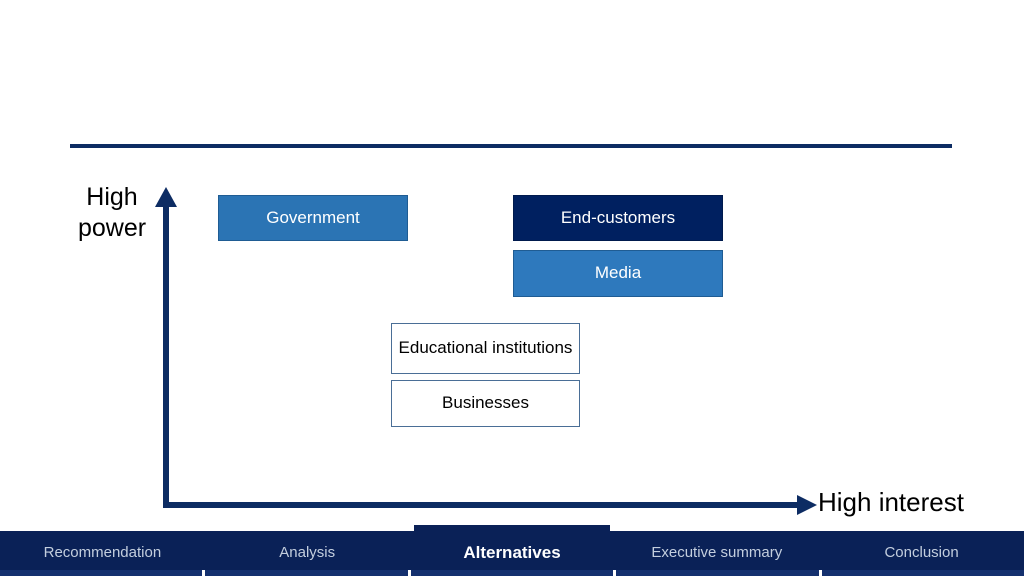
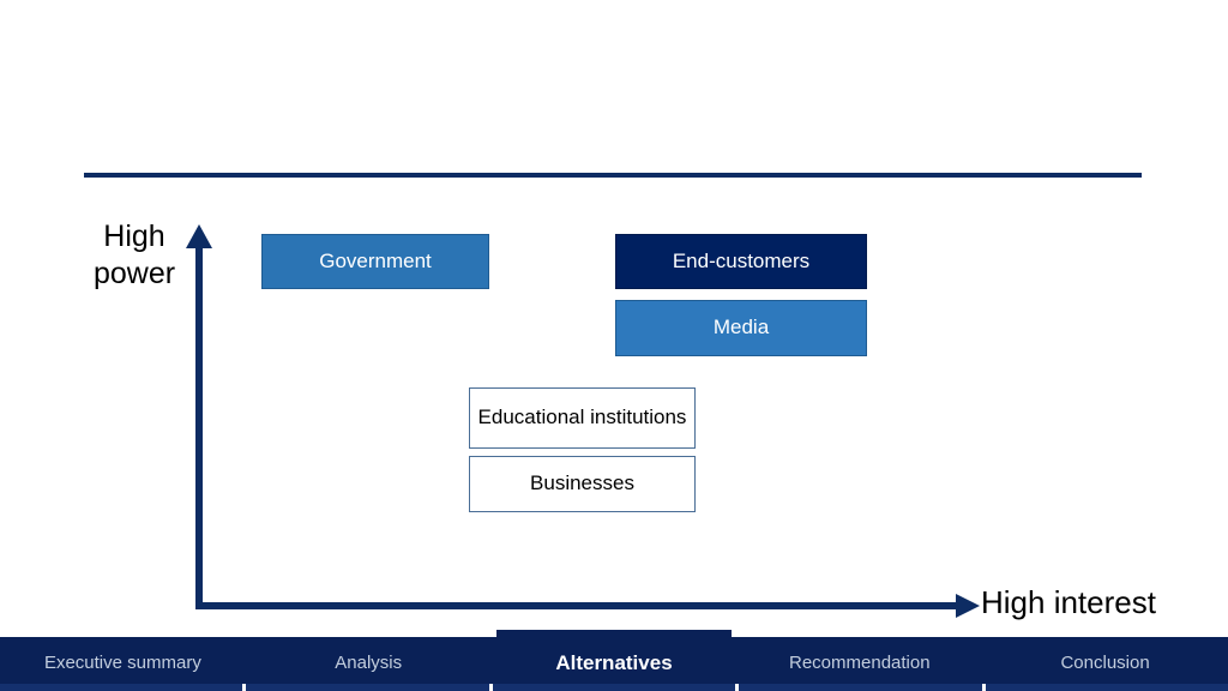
  High
  power
  High interest
  Government
  End-customers
  Media
  Educational institutions
  Businesses
- Recommendation
+ Executive summary
  Analysis
  Alternatives
- Executive summary
+ Recommendation
  Conclusion
